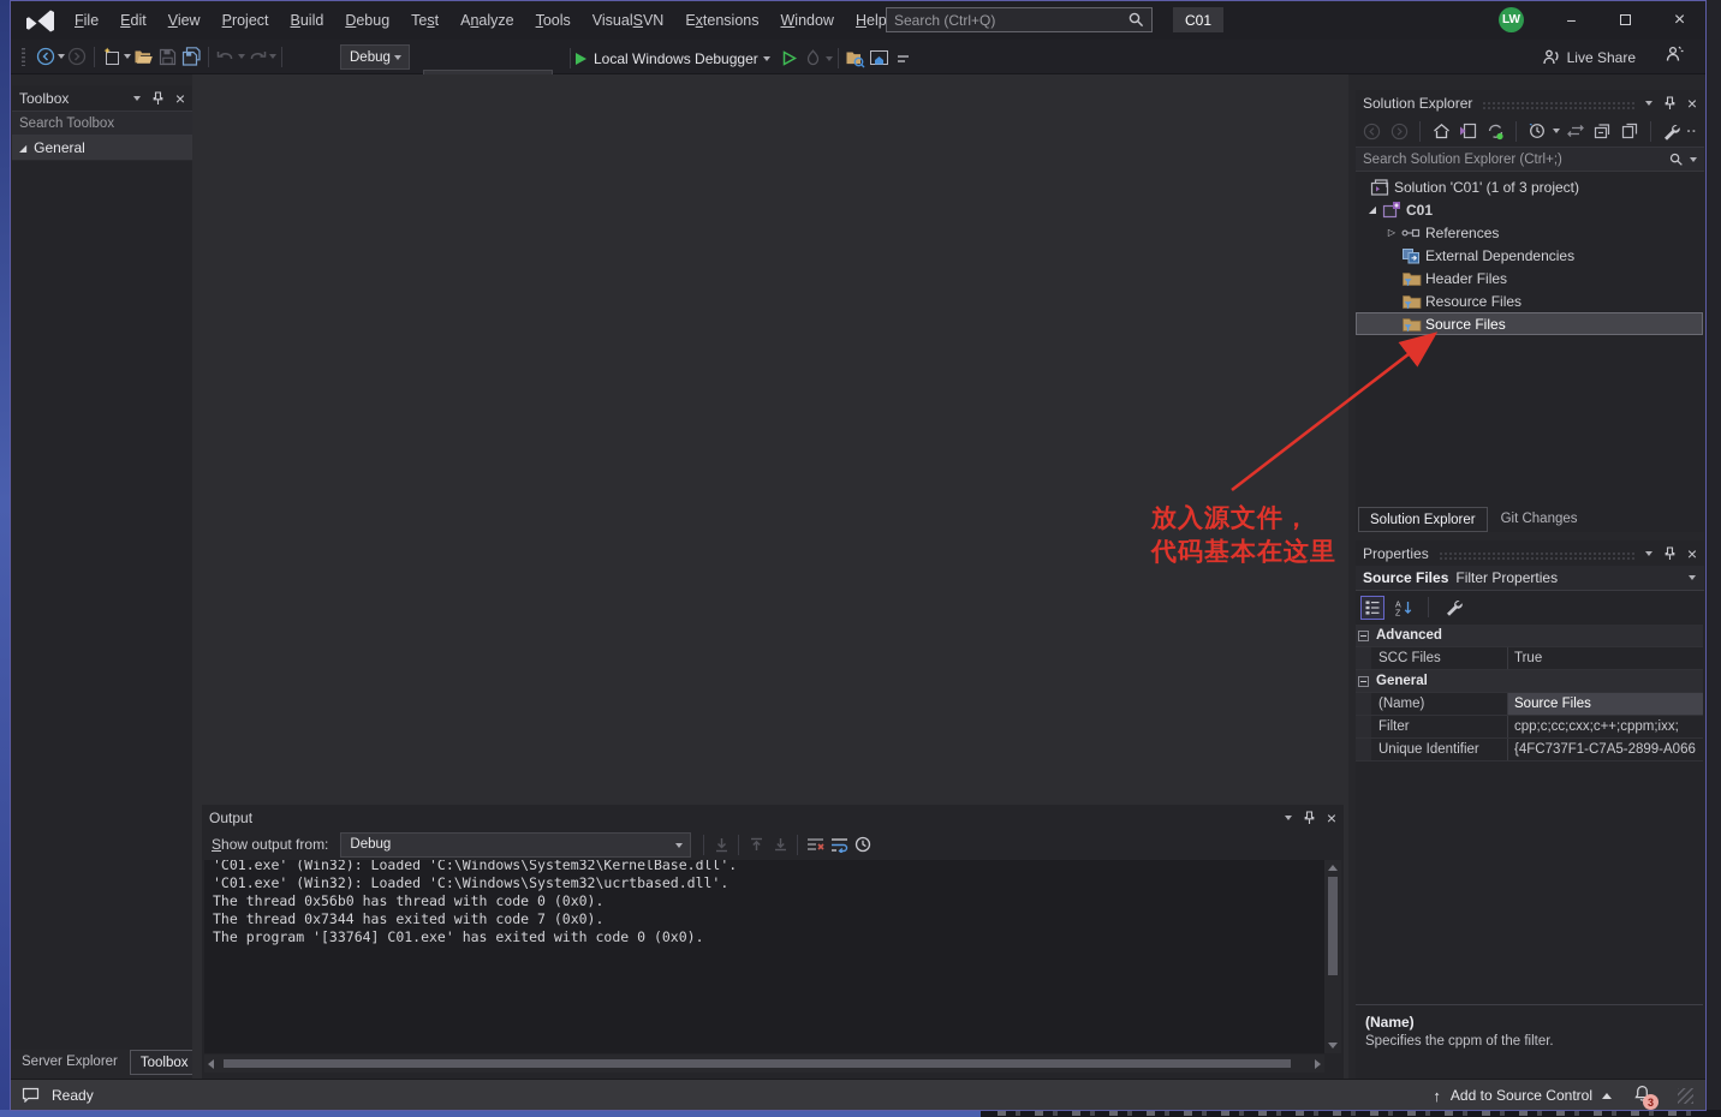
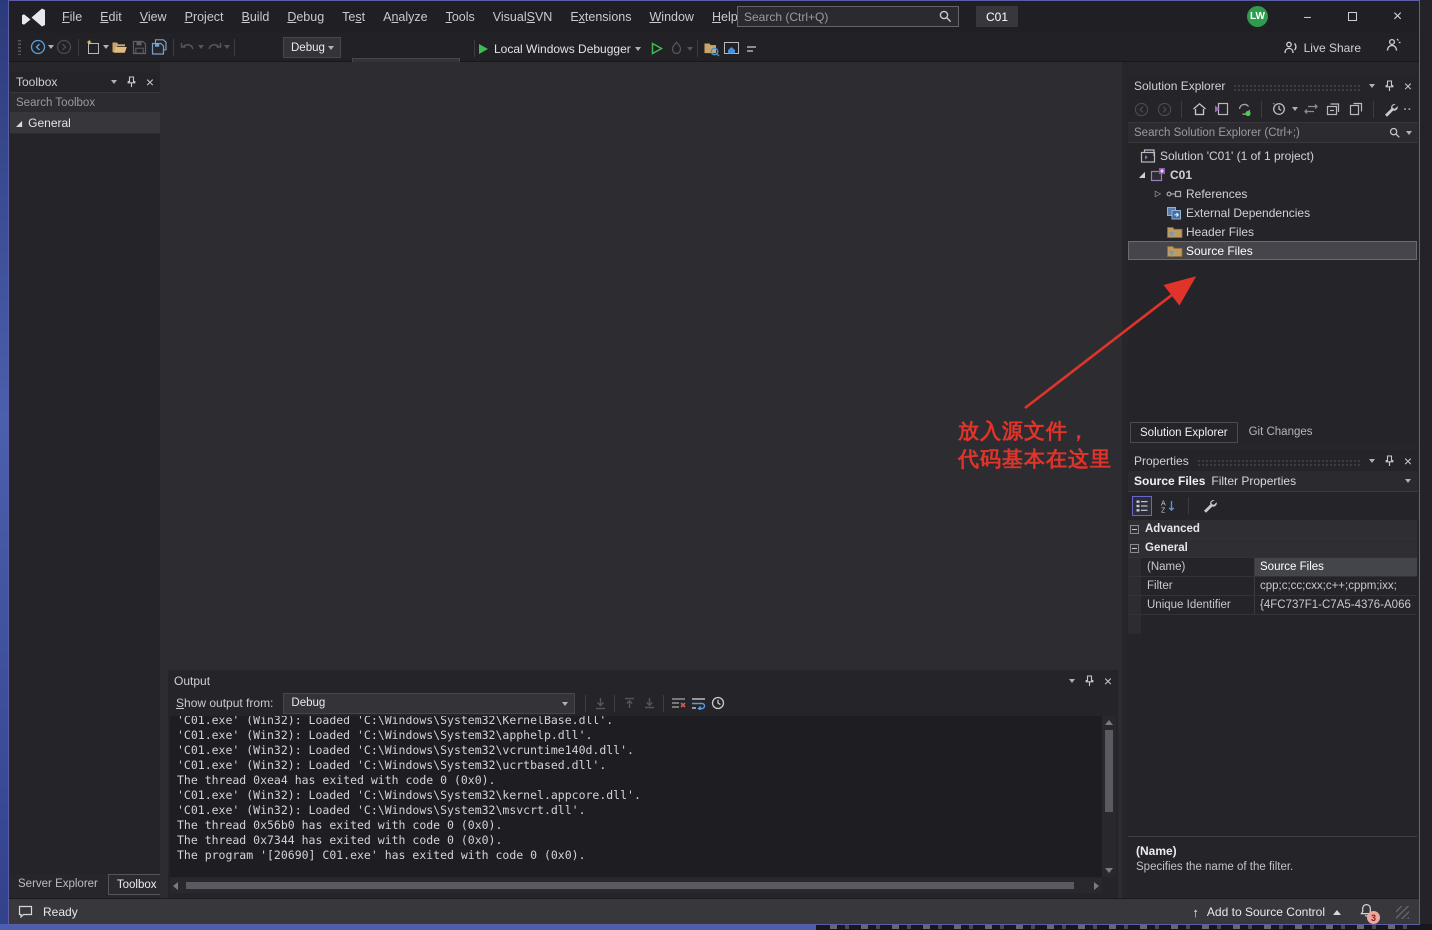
  File
  Edit
  View
  Project
  Build
  Debug
  Test
  Analyze
  Tools
  VisualSVN
  Extensions
  Window
  Help
  Search (Ctrl+Q)
  C01
  LW
  −
  ×
  Debug
  Local Windows Debugger
  Live Share
  Toolbox
  ×
  Search Toolbox
  ◢
  General
  Server Explorer
  Toolbox
  Output
  ×
  Show output from:
  Debug
  'C01.exe' (Win32): Loaded 'C:\Windows\System32\KernelBase.dll'.
+ 'C01.exe' (Win32): Loaded 'C:\Windows\System32\apphelp.dll'.
+ 'C01.exe' (Win32): Loaded 'C:\Windows\System32\vcruntime140d.dll'.
  'C01.exe' (Win32): Loaded 'C:\Windows\System32\ucrtbased.dll'.
+ The thread 0xea4 has exited with code 0 (0x0).
+ 'C01.exe' (Win32): Loaded 'C:\Windows\System32\kernel.appcore.dll'.
+ 'C01.exe' (Win32): Loaded 'C:\Windows\System32\msvcrt.dll'.
- The thread 0x56b0 has thread with code 0 (0x0).
+ The thread 0x56b0 has exited with code 0 (0x0).
- The thread 0x7344 has exited with code 7 (0x0).
+ The thread 0x7344 has exited with code 0 (0x0).
- The program '[33764] C01.exe' has exited with code 0 (0x0).
+ The program '[20690] C01.exe' has exited with code 0 (0x0).
  Solution Explorer
  ×
  ..
  Search Solution Explorer (Ctrl+;)
- Solution 'C01' (1 of 3 project)
+ Solution 'C01' (1 of 1 project)
  ◢
  C01
  ▷
  References
  External Dependencies
  Header Files
- Resource Files
  Source Files
  Solution Explorer
  Git Changes
  Properties
  ×
  Source Files
  Filter Properties
  Advanced
- SCC Files
- True
  General
  (Name)
  Source Files
  Filter
  cpp;c;cc;cxx;c++;cppm;ixx;
  Unique Identifier
- {4FC737F1-C7A5-2899-A066
+ {4FC737F1-C7A5-4376-A066
  (Name)
- Specifies the cppm of the filter.
+ Specifies the name of the filter.
  放入源文件，
  代码基本在这里
  Ready
  ↑
  Add to Source Control
  3
